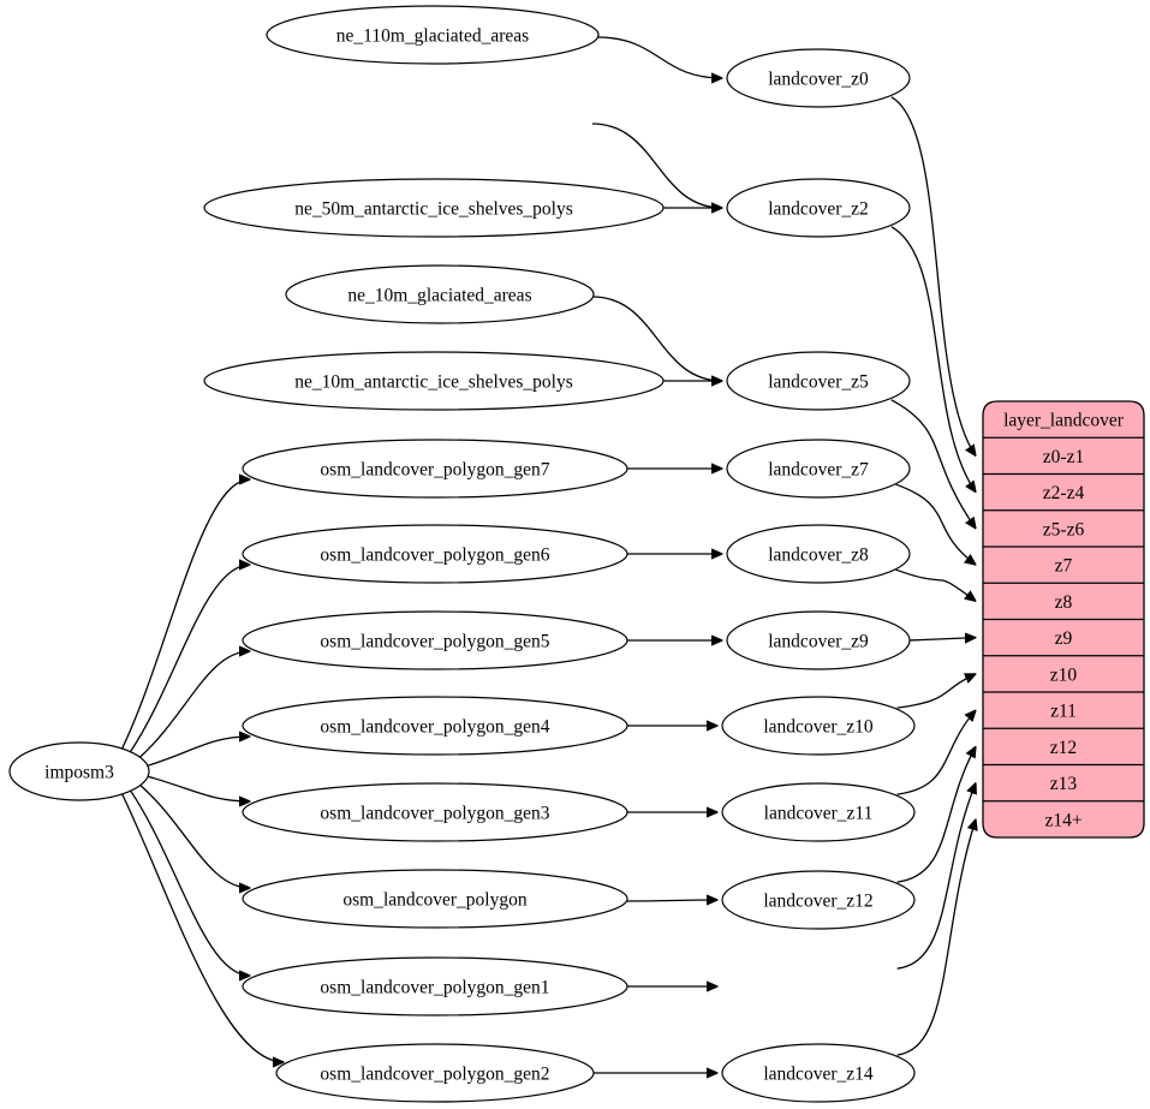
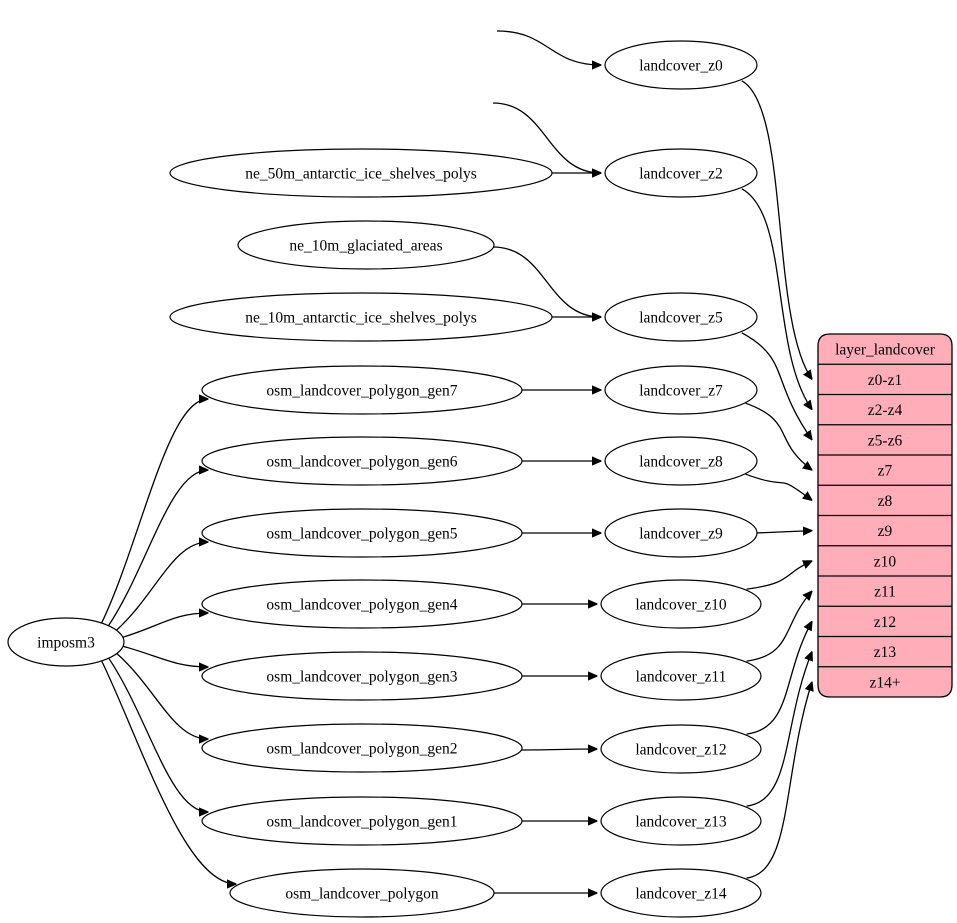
  imposm3
- ne_110m_glaciated_areas
  ne_50m_antarctic_ice_shelves_polys
  ne_10m_glaciated_areas
  ne_10m_antarctic_ice_shelves_polys
  osm_landcover_polygon_gen7
  osm_landcover_polygon_gen6
  osm_landcover_polygon_gen5
  osm_landcover_polygon_gen4
  osm_landcover_polygon_gen3
- osm_landcover_polygon
+ osm_landcover_polygon_gen2
  osm_landcover_polygon_gen1
- osm_landcover_polygon_gen2
+ osm_landcover_polygon
  landcover_z0
  landcover_z2
  landcover_z5
  landcover_z7
  landcover_z8
  landcover_z9
  landcover_z10
  landcover_z11
  landcover_z12
+ landcover_z13
  landcover_z14
  layer_landcover
  z0-z1
  z2-z4
  z5-z6
  z7
  z8
  z9
  z10
  z11
  z12
  z13
  z14+
